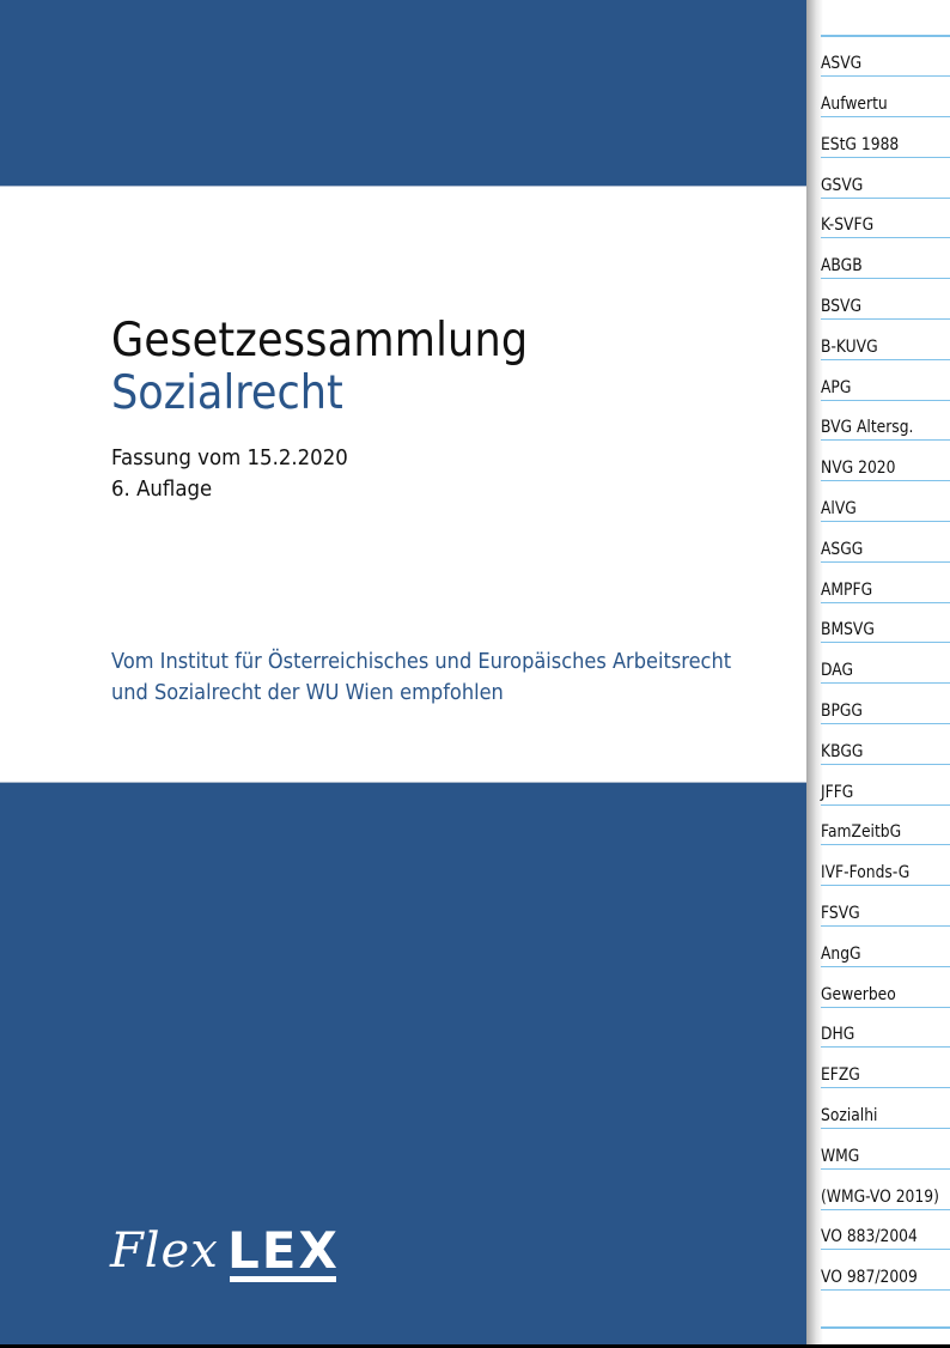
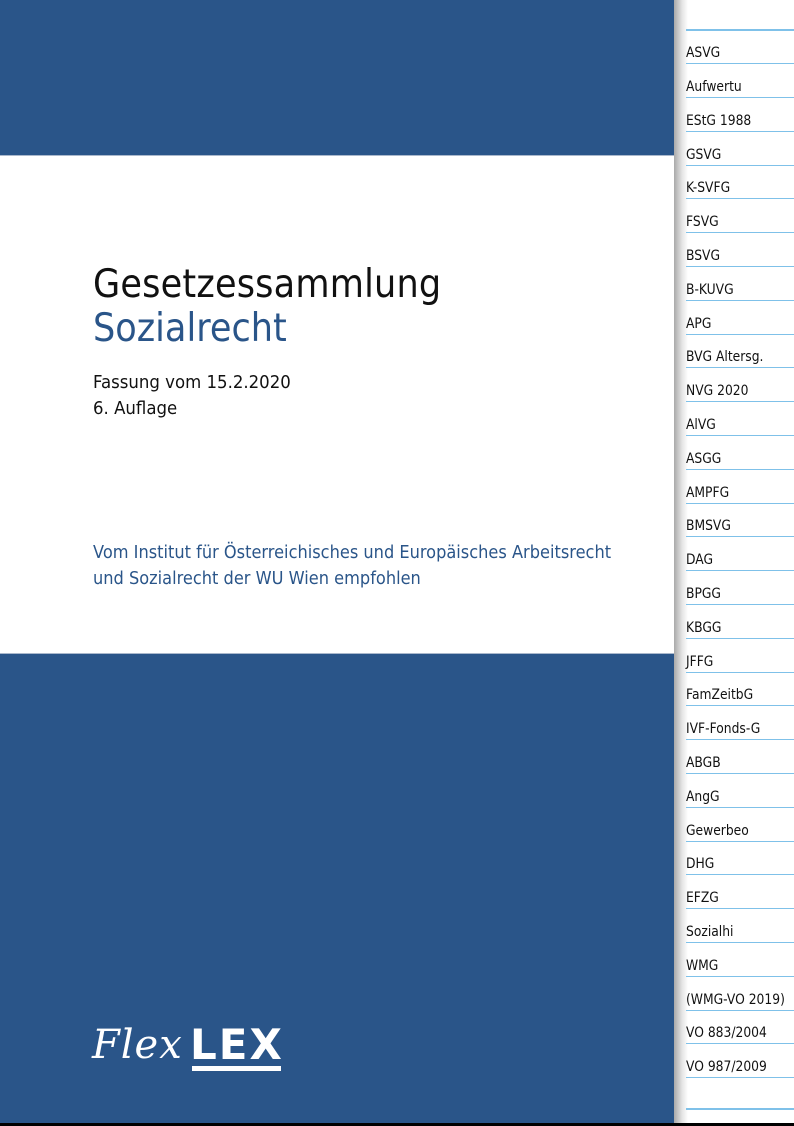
  Gesetzessammlung
  Sozialrecht
  Fassung vom 15.2.2020
  6. Auflage
  Vom Institut für Österreichisches und Europäisches Arbeitsrecht
  und Sozialrecht der WU Wien empfohlen
  Flex
  LEX
  ASVG
  Aufwertu
  EStG 1988
  GSVG
  K-SVFG
- ABGB
+ FSVG
  BSVG
  B-KUVG
  APG
  BVG Altersg.
  NVG 2020
  AlVG
  ASGG
  AMPFG
  BMSVG
  DAG
  BPGG
  KBGG
  JFFG
  FamZeitbG
  IVF-Fonds-G
- FSVG
+ ABGB
  AngG
  Gewerbeo
  DHG
  EFZG
  Sozialhi
  WMG
  (WMG-VO 2019)
  VO 883/2004
  VO 987/2009
